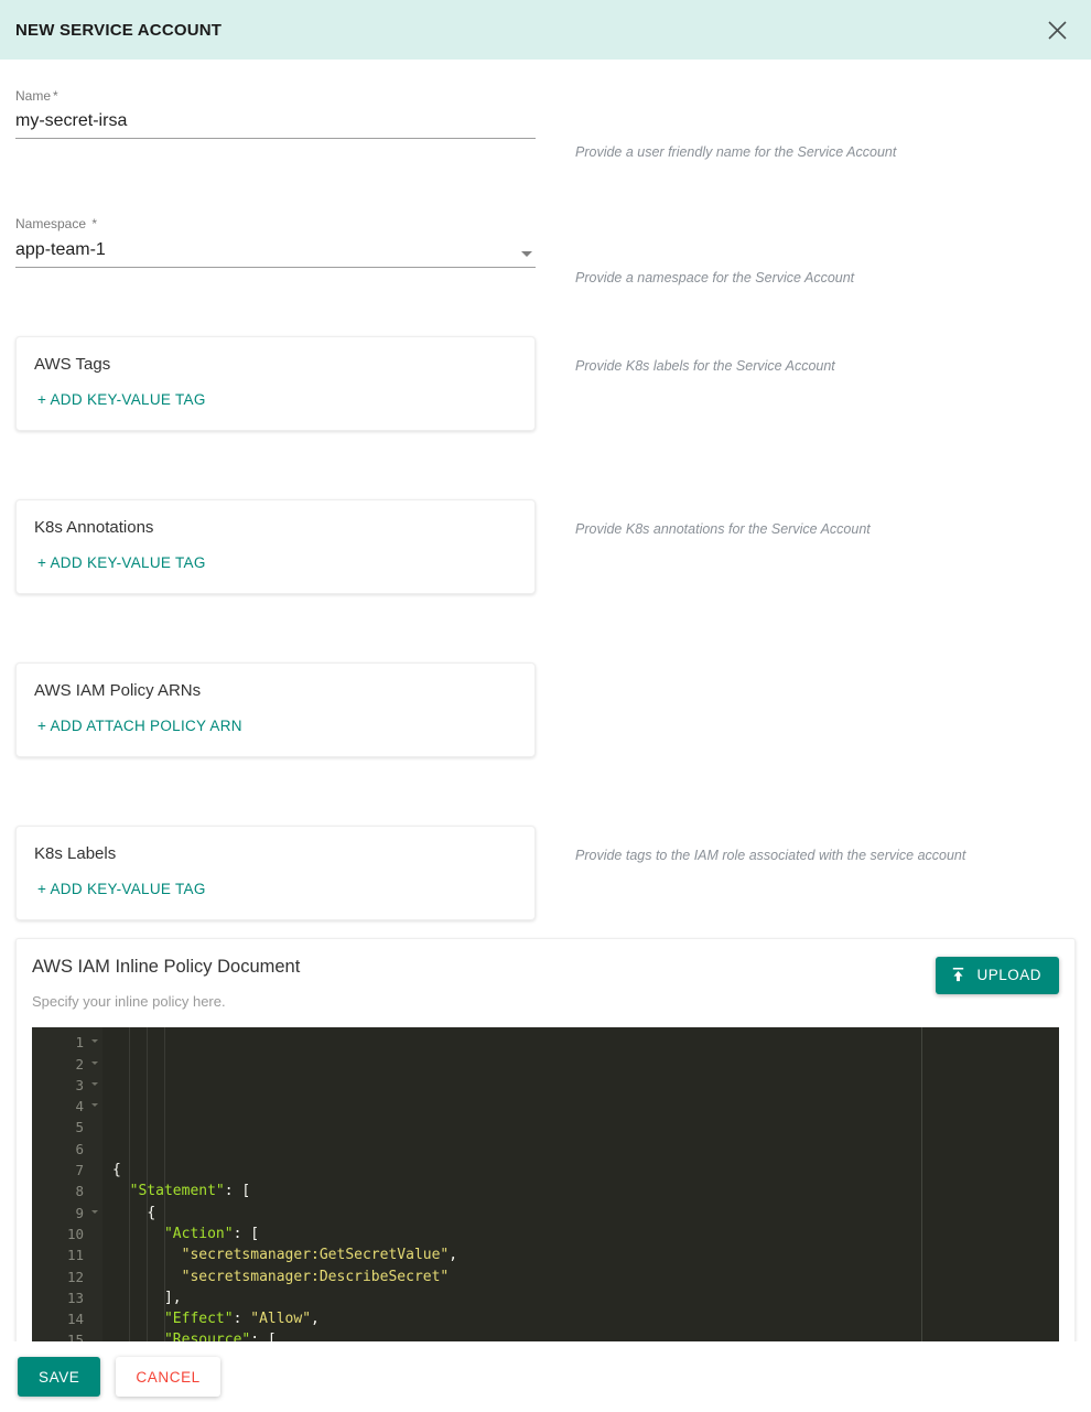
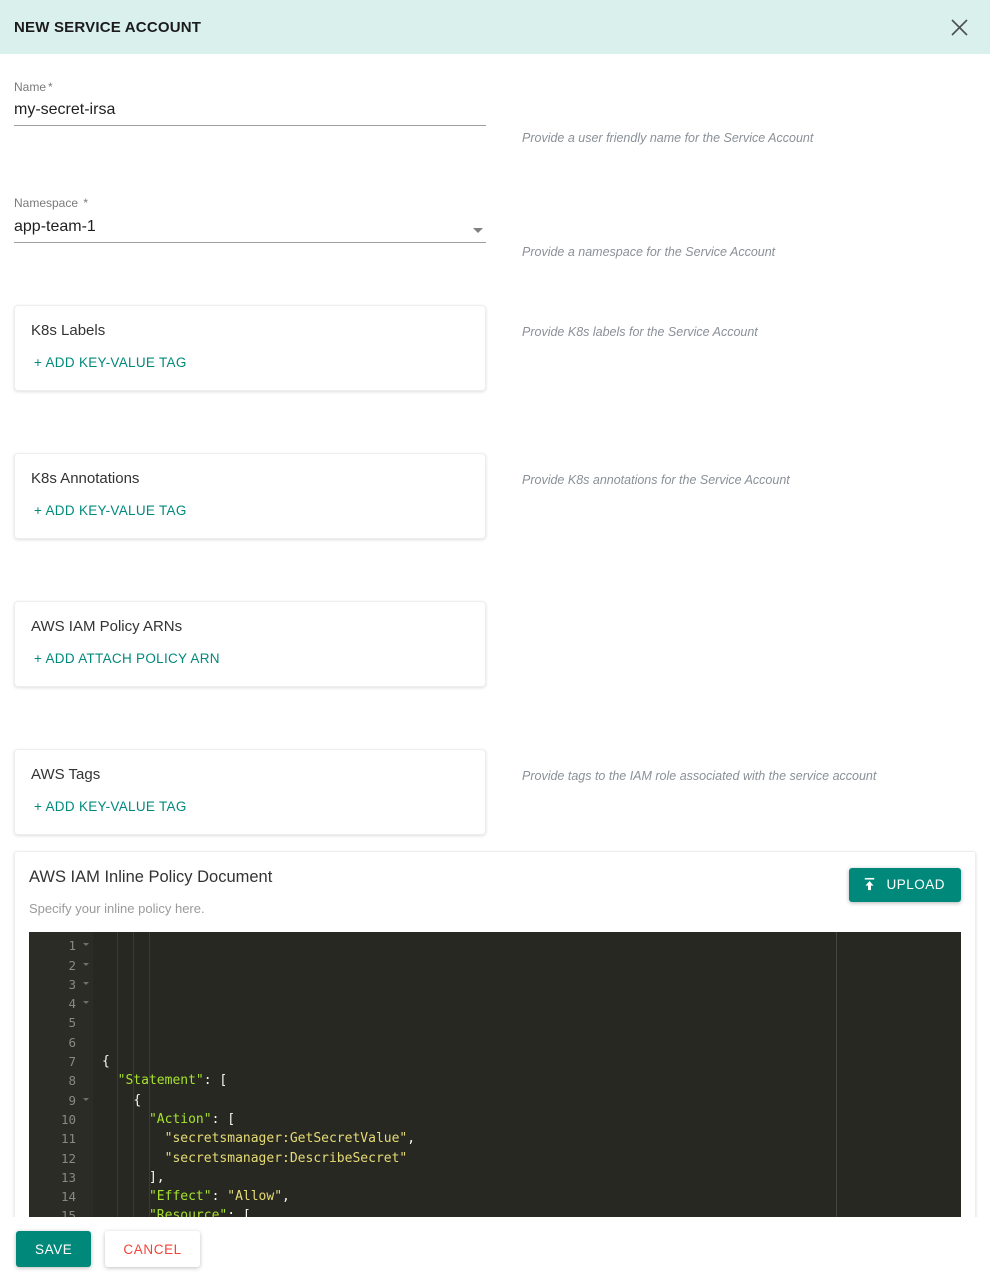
  NEW SERVICE ACCOUNT
  Name *
  my-secret-irsa
  Provide a user friendly name for the Service Account
  Namespace *
  app-team-1
  Provide a namespace for the Service Account
- AWS Tags
+ K8s Labels
  + ADD KEY-VALUE TAG
  Provide K8s labels for the Service Account
  K8s Annotations
  + ADD KEY-VALUE TAG
  Provide K8s annotations for the Service Account
  AWS IAM Policy ARNs
  + ADD ATTACH POLICY ARN
- K8s Labels
+ AWS Tags
  + ADD KEY-VALUE TAG
  Provide tags to the IAM role associated with the service account
  AWS IAM Inline Policy Document
  Specify your inline policy here.
  UPLOAD
  1
  2
  3
  4
  5
  6
  7
  8
  9
  10
  11
  12
  13
  14
  15
  {
  "Statement": [
  {
  "Action": [
  "secretsmanager:GetSecretValue",
  "secretsmanager:DescribeSecret"
  ],
  "Effect": "Allow",
  "Resource": [
  SAVE
  CANCEL
